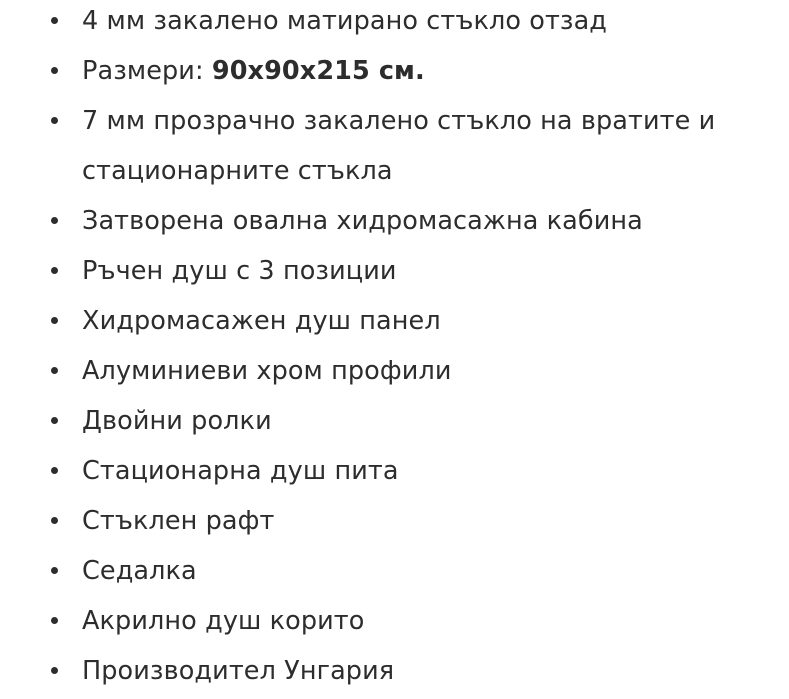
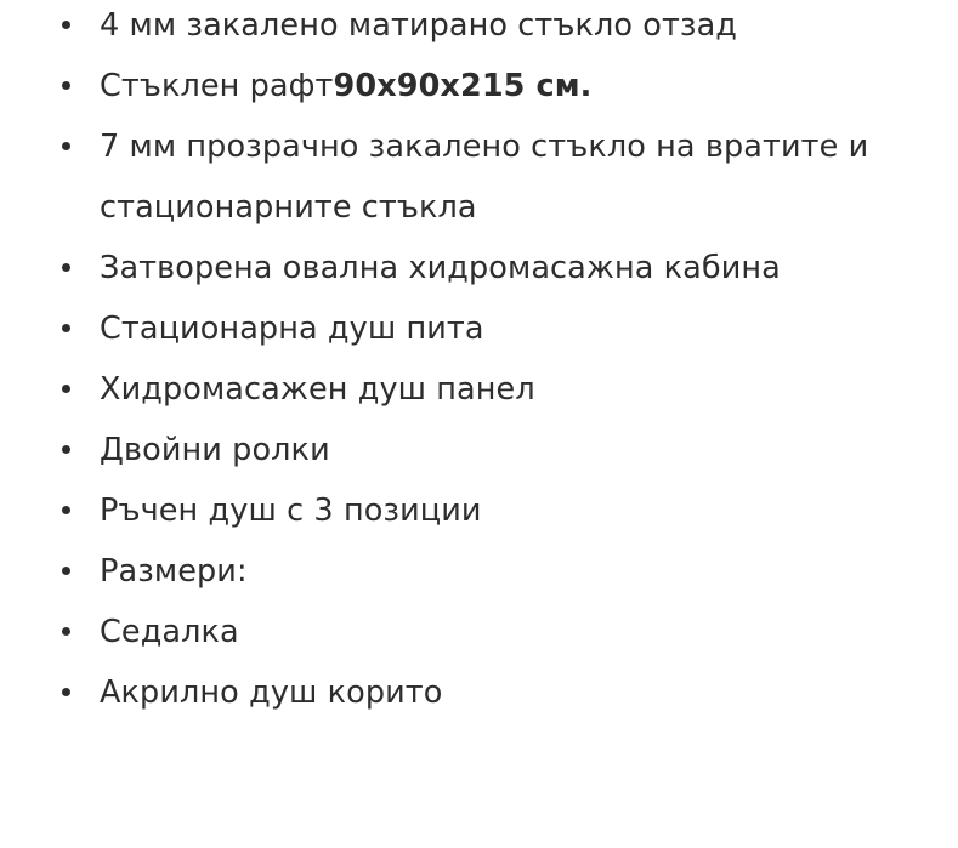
  4 мм закалено матирано стъкло отзад
- Размери: 90x90x215 см.
+ Стъклен рафт90x90x215 см.
  7 мм прозрачно закалено стъкло на вратите и стационарните стъкла
  Затворена овална хидромасажна кабина
- Ръчен душ с 3 позиции
+ Стационарна душ пита
  Хидромасажен душ панел
- Алуминиеви хром профили
  Двойни ролки
- Стационарна душ пита
+ Ръчен душ с 3 позиции
- Стъклен рафт
+ Размери:
  Седалка
  Акрилно душ корито
- Производител Унгария
